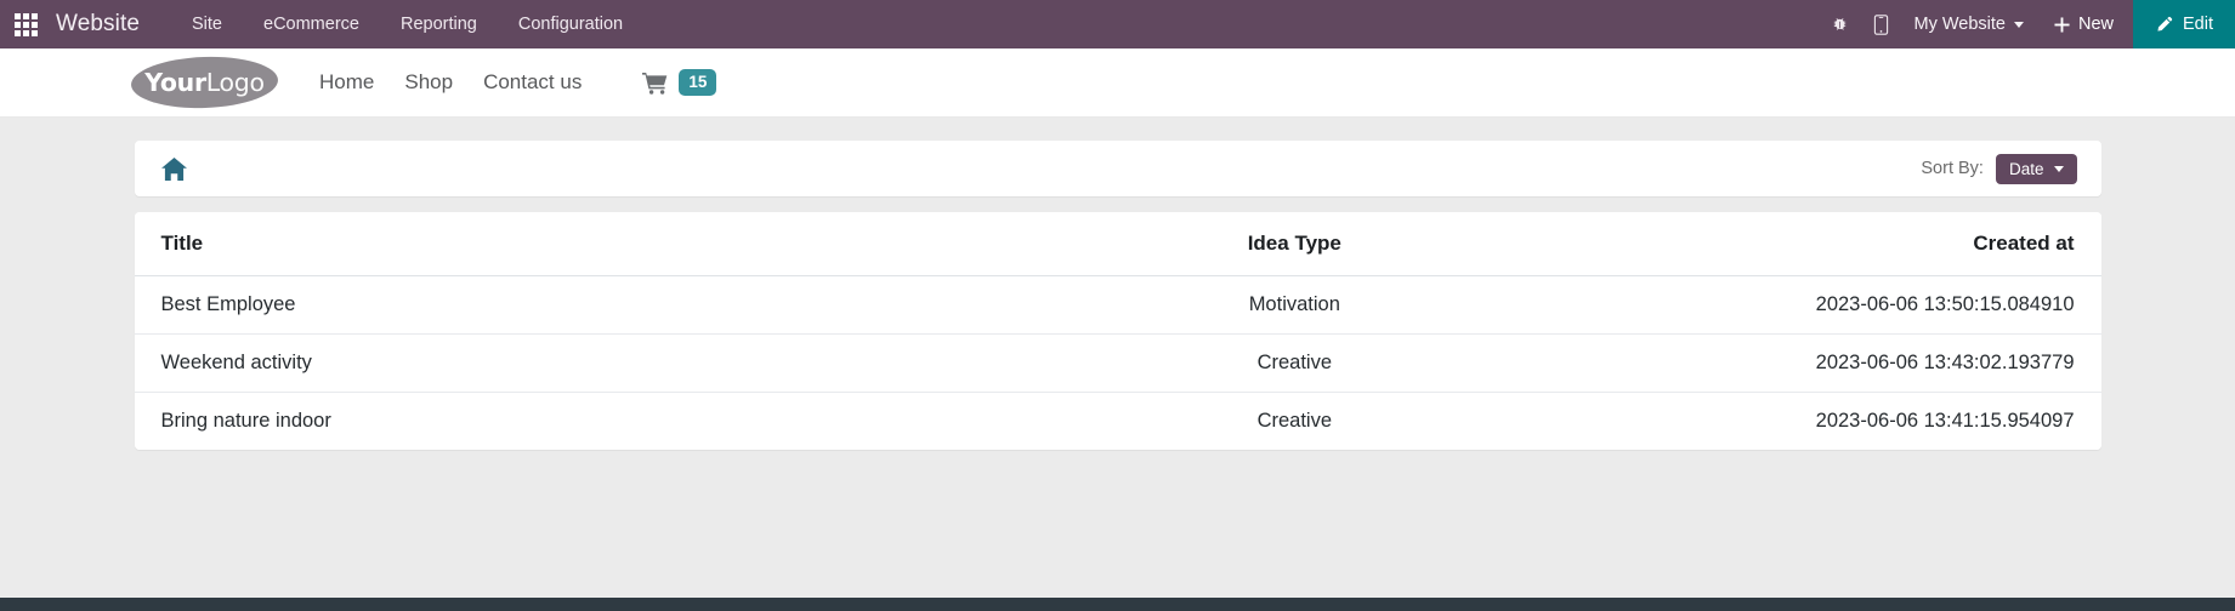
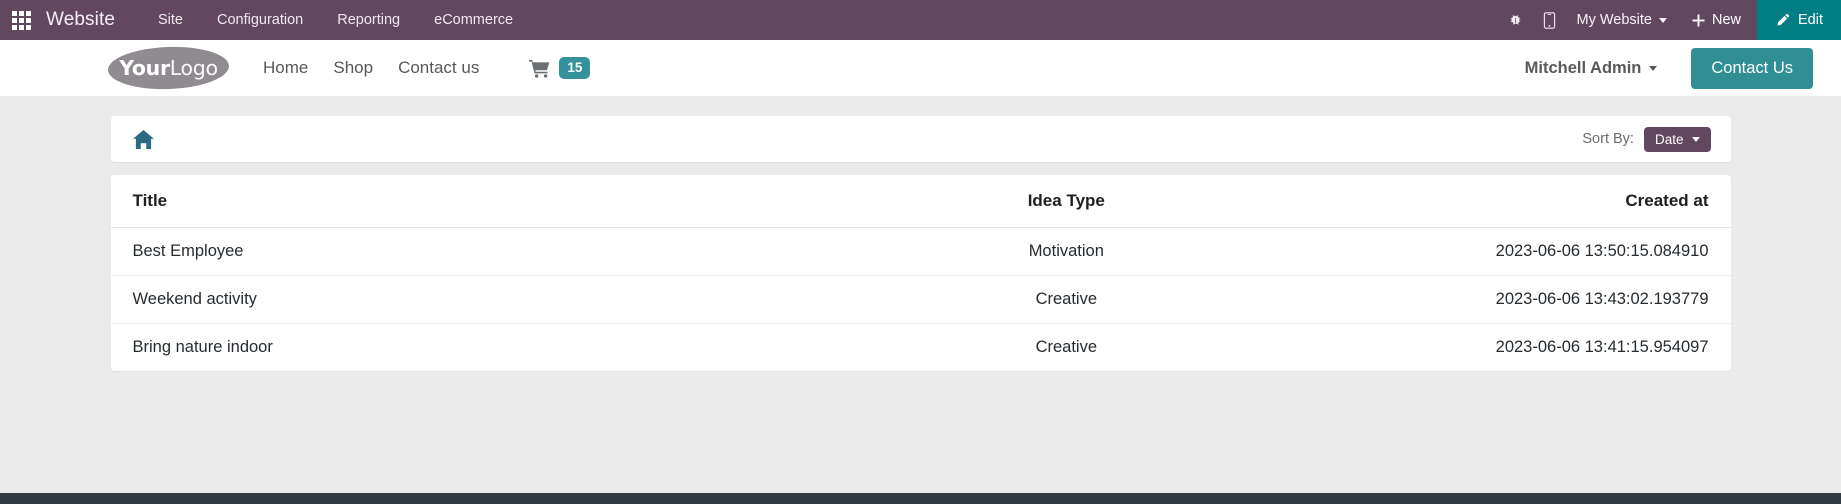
  Website
  Site
- eCommerce
+ Configuration
  Reporting
- Configuration
+ eCommerce
  My Website
  New
  Edit
  YourLogo
  Home
  Shop
  Contact us
  15
+ Mitchell Admin
+ Contact Us
  Sort By:
  Date
  Title	Idea Type	Created at
  Best Employee	Motivation	2023-06-06 13:50:15.084910
  Weekend activity	Creative	2023-06-06 13:43:02.193779
  Bring nature indoor	Creative	2023-06-06 13:41:15.954097
